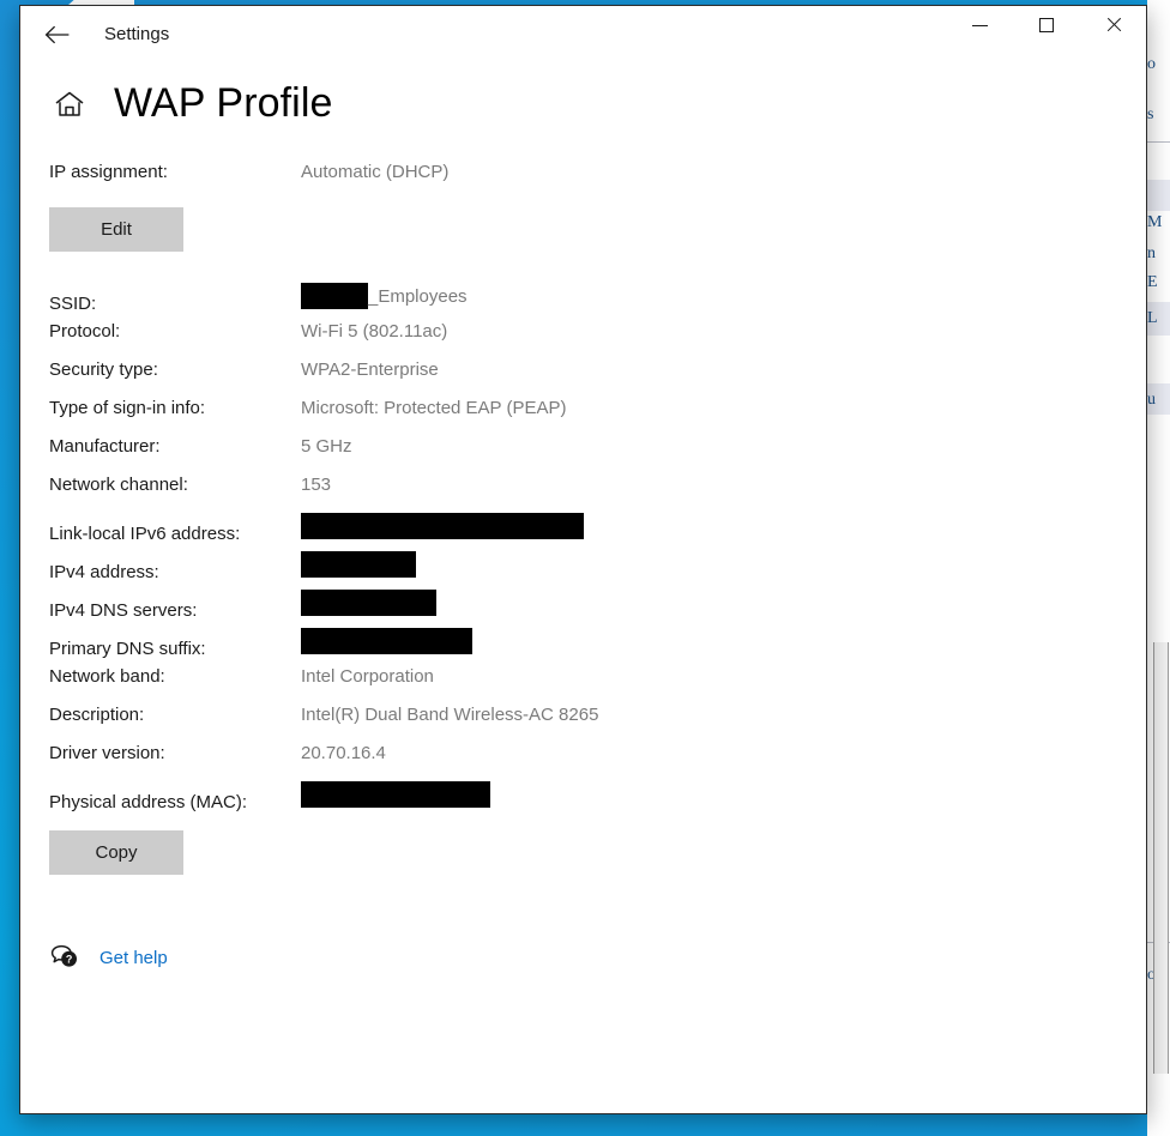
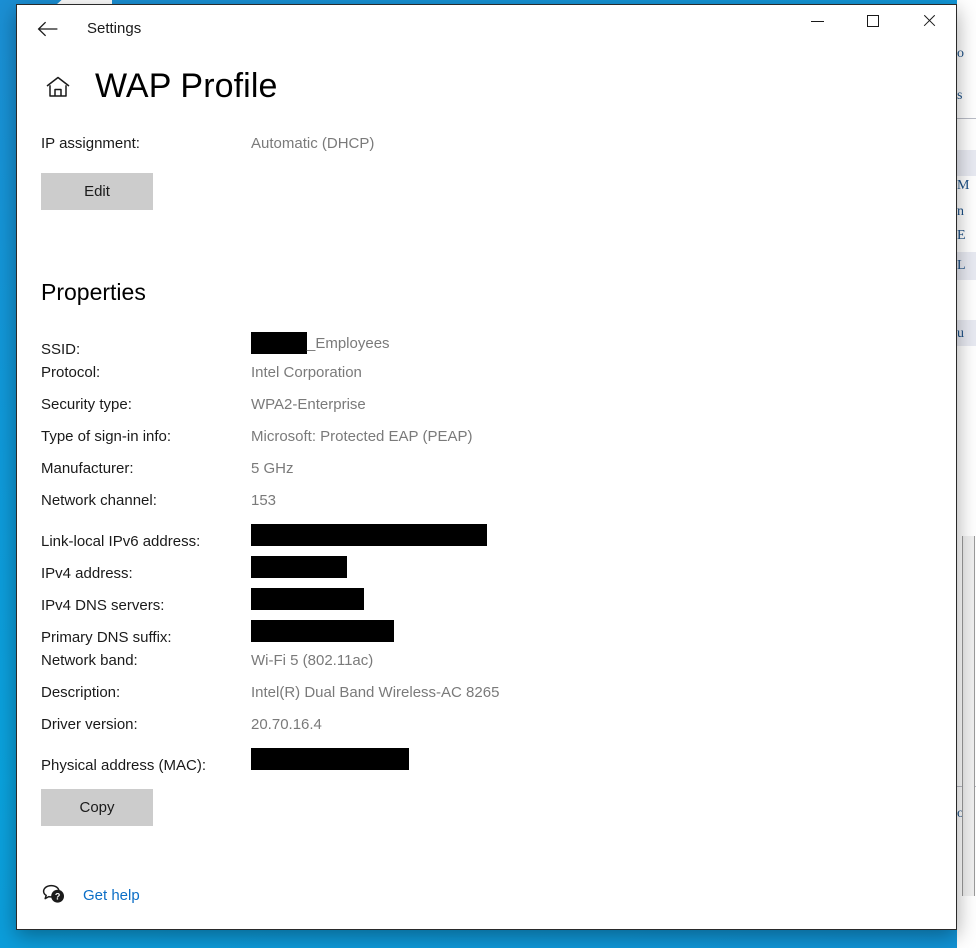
  o
  s
  M
  n
  E
  L
  u
  Settings
  WAP Profile
  IP assignment:
  Automatic (DHCP)
  Edit
+ Properties
  SSID:
  _Employees
  Protocol:
- Wi-Fi 5 (802.11ac)
+ Intel Corporation
  Security type:
  WPA2-Enterprise
  Type of sign-in info:
  Microsoft: Protected EAP (PEAP)
  Manufacturer:
  5 GHz
  Network channel:
  153
  Link-local IPv6 address:
  IPv4 address:
  IPv4 DNS servers:
  Primary DNS suffix:
  Network band:
- Intel Corporation
+ Wi-Fi 5 (802.11ac)
  Description:
  Intel(R) Dual Band Wireless-AC 8265
  Driver version:
  20.70.16.4
  Physical address (MAC):
  Copy
  ?
  Get help
